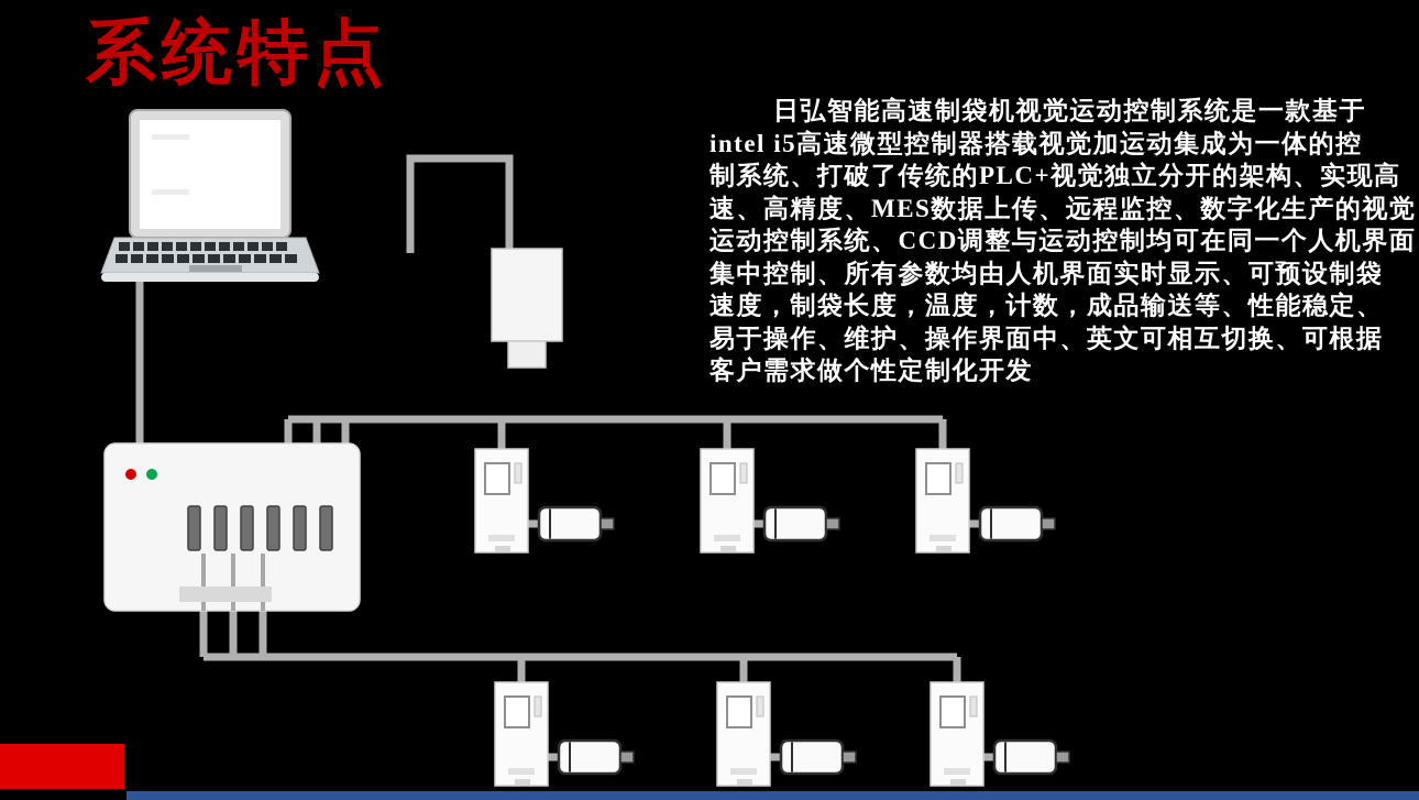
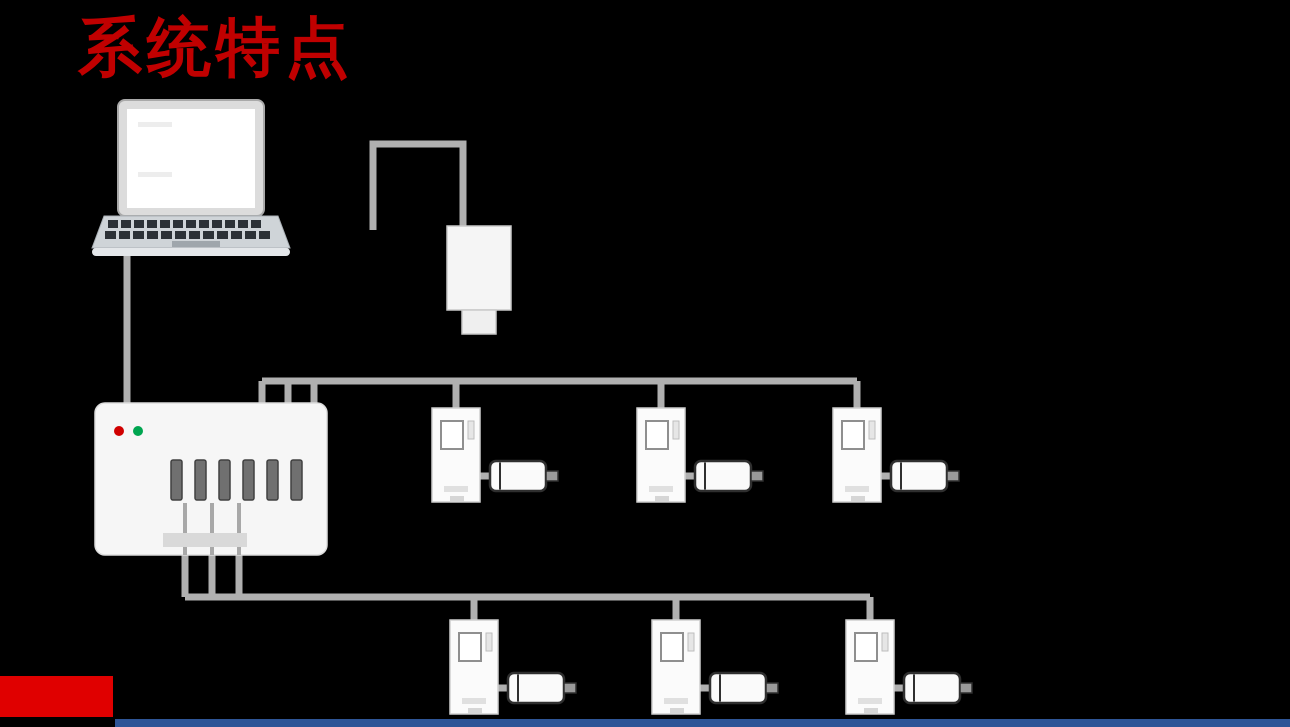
  系统特点
- 日弘智能高速制袋机视觉运动控制系统是一款基于
- intel i5高速微型控制器搭载视觉加运动集成为一体的控
- 制系统、打破了传统的PLC+视觉独立分开的架构、实现高
- 速、高精度、MES数据上传、远程监控、数字化生产的视觉
- 运动控制系统、CCD调整与运动控制均可在同一个人机界面
- 集中控制、所有参数均由人机界面实时显示、可预设制袋
- 速度，制袋长度，温度，计数，成品输送等、性能稳定、
- 易于操作、维护、操作界面中、英文可相互切换、可根据
- 客户需求做个性定制化开发
